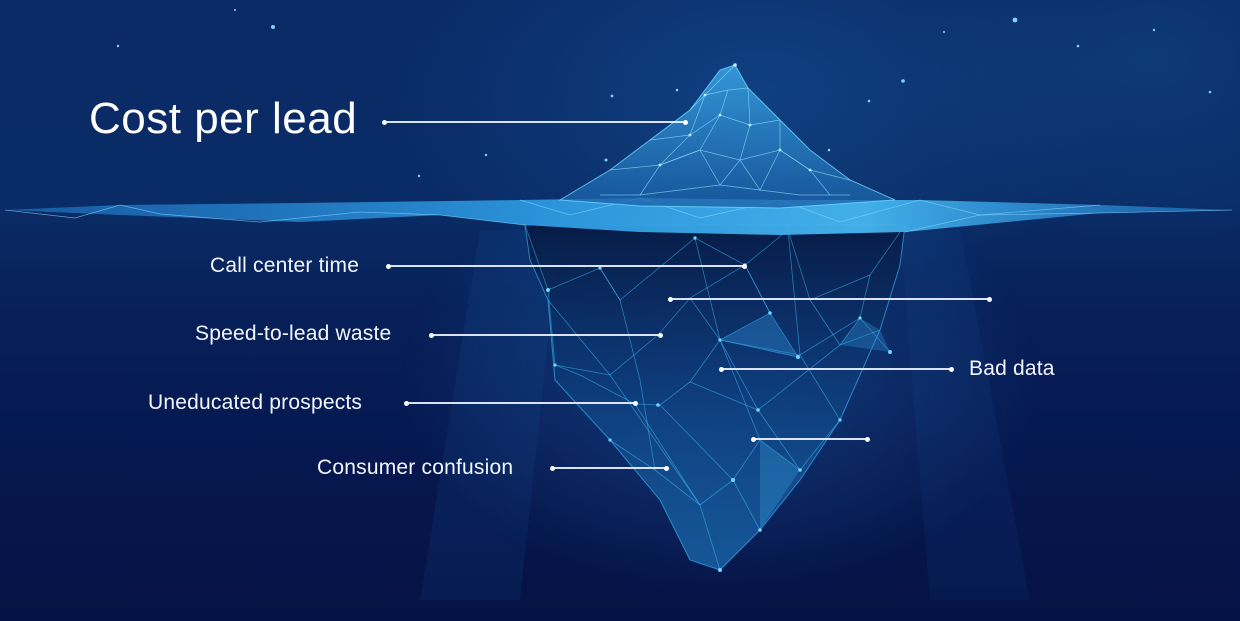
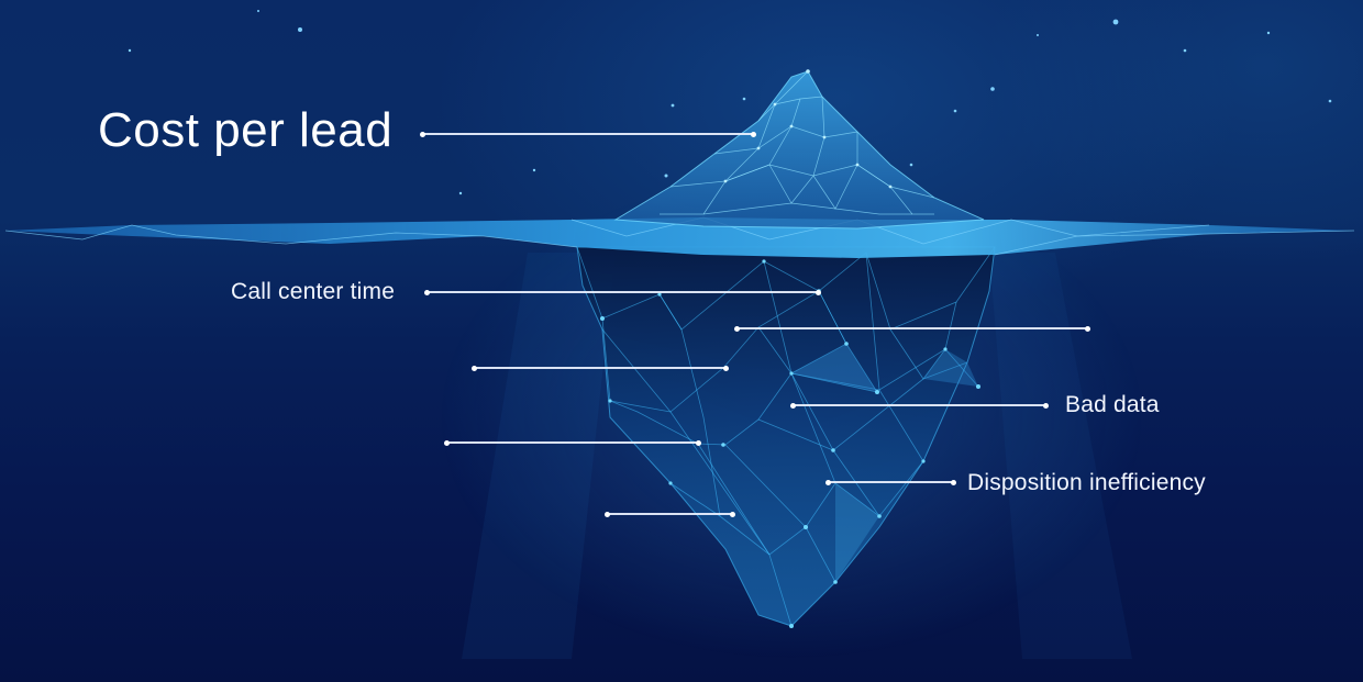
  Cost per lead
  Call center time
- Speed-to-lead waste
- Uneducated prospects
- Consumer confusion
  Bad data
+ Disposition inefficiency
